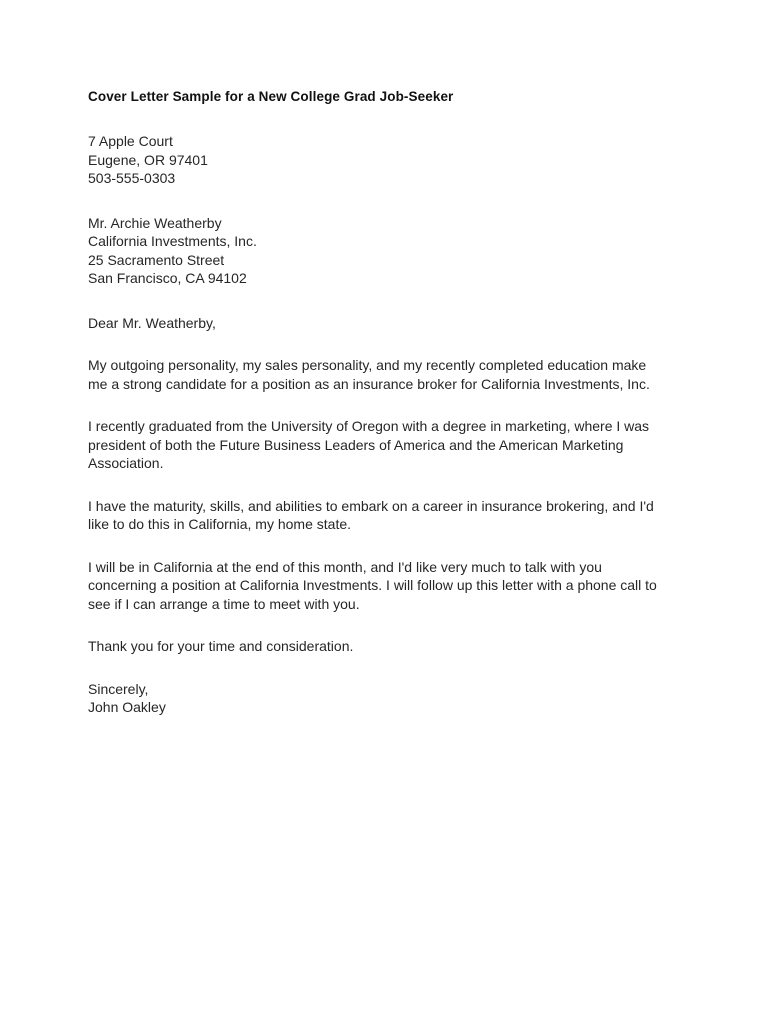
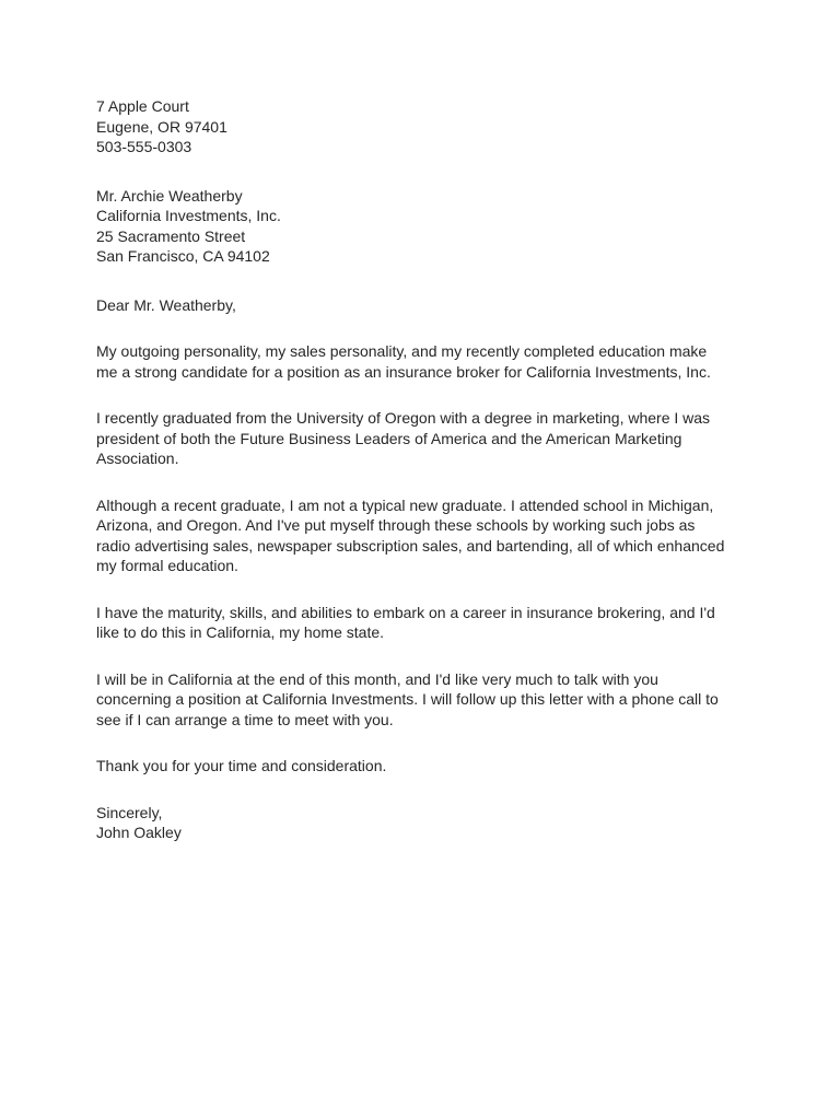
- Cover Letter Sample for a New College Grad Job-Seeker
  7 Apple Court
  Eugene, OR 97401
  503-555-0303
  Mr. Archie Weatherby
  California Investments, Inc.
  25 Sacramento Street
  San Francisco, CA 94102
  Dear Mr. Weatherby,
  My outgoing personality, my sales personality, and my recently completed education make me a strong candidate for a position as an insurance broker for California Investments, Inc.
  I recently graduated from the University of Oregon with a degree in marketing, where I was president of both the Future Business Leaders of America and the American Marketing Association.
+ Although a recent graduate, I am not a typical new graduate. I attended school in Michigan, Arizona, and Oregon. And I've put myself through these schools by working such jobs as radio advertising sales, newspaper subscription sales, and bartending, all of which enhanced my formal education.
  I have the maturity, skills, and abilities to embark on a career in insurance brokering, and I'd like to do this in California, my home state.
  I will be in California at the end of this month, and I'd like very much to talk with you concerning a position at California Investments. I will follow up this letter with a phone call to see if I can arrange a time to meet with you.
  Thank you for your time and consideration.
  Sincerely,
  John Oakley
